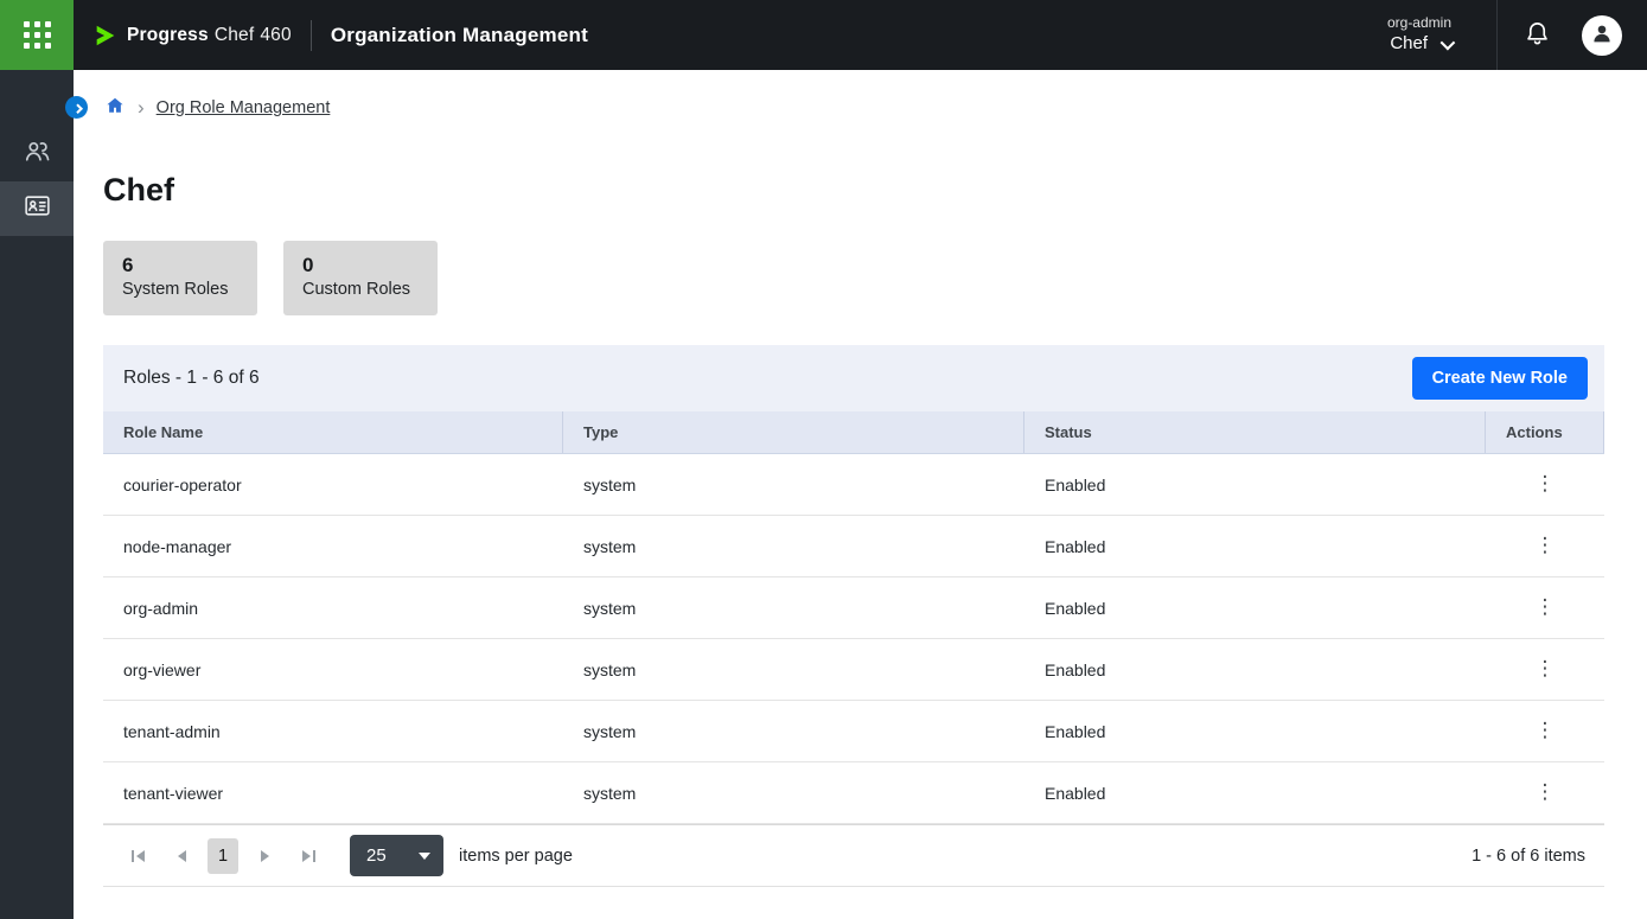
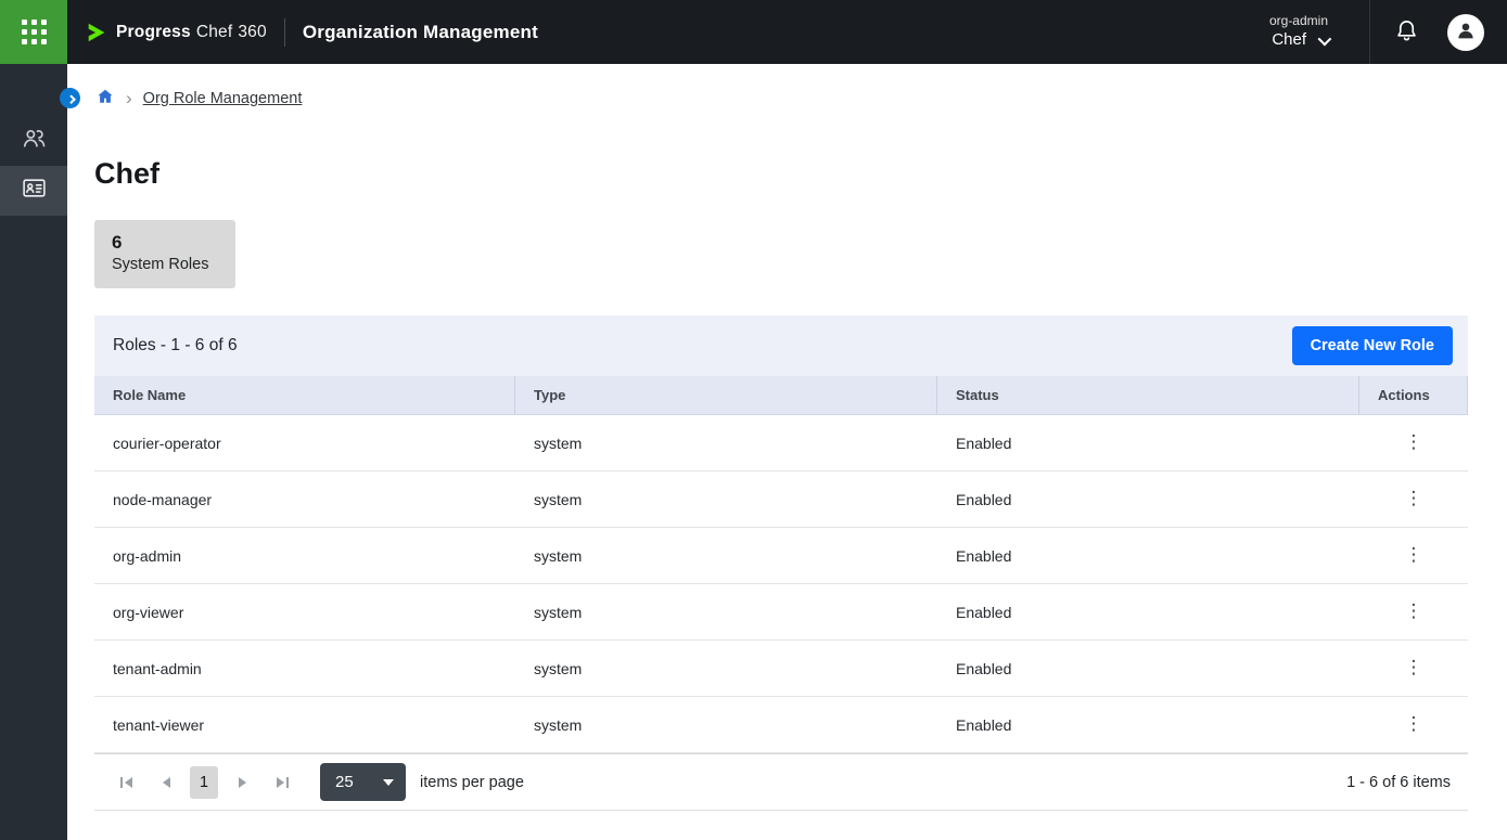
  Progress
  Chef
- 460
+ 360
  Organization Management
  org-admin
  Chef
  ›
  Org Role Management
  Chef
  6
  System Roles
- 0
- Custom Roles
  Roles - 1 - 6 of 6
  Create New Role
  Role Name
  Type
  Status
  Actions
  courier-operator
  system
  Enabled
  ⋮
  node-manager
  system
  Enabled
  ⋮
  org-admin
  system
  Enabled
  ⋮
  org-viewer
  system
  Enabled
  ⋮
  tenant-admin
  system
  Enabled
  ⋮
  tenant-viewer
  system
  Enabled
  ⋮
  1
  25
  items per page
  1 - 6 of 6 items
